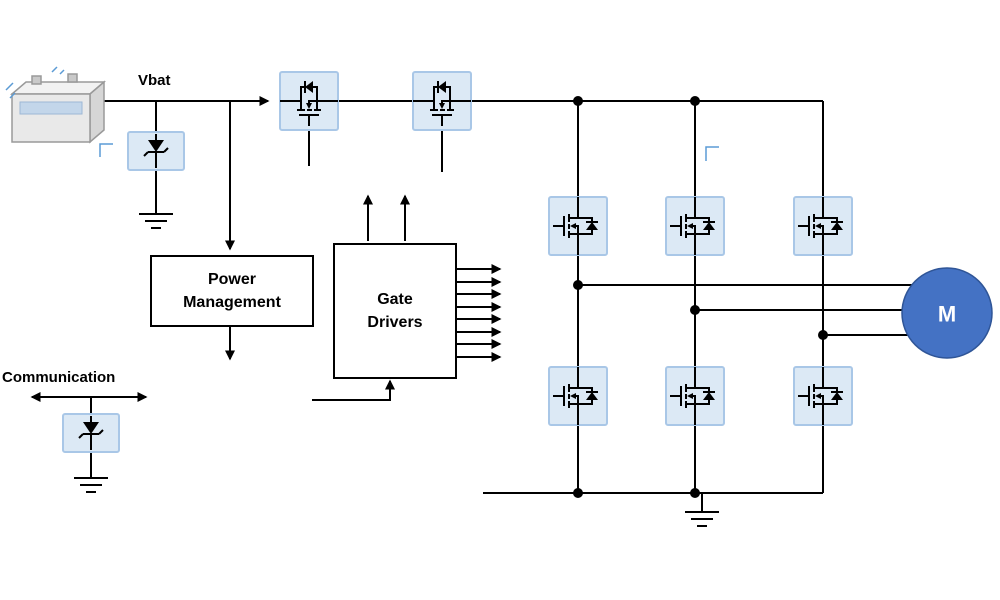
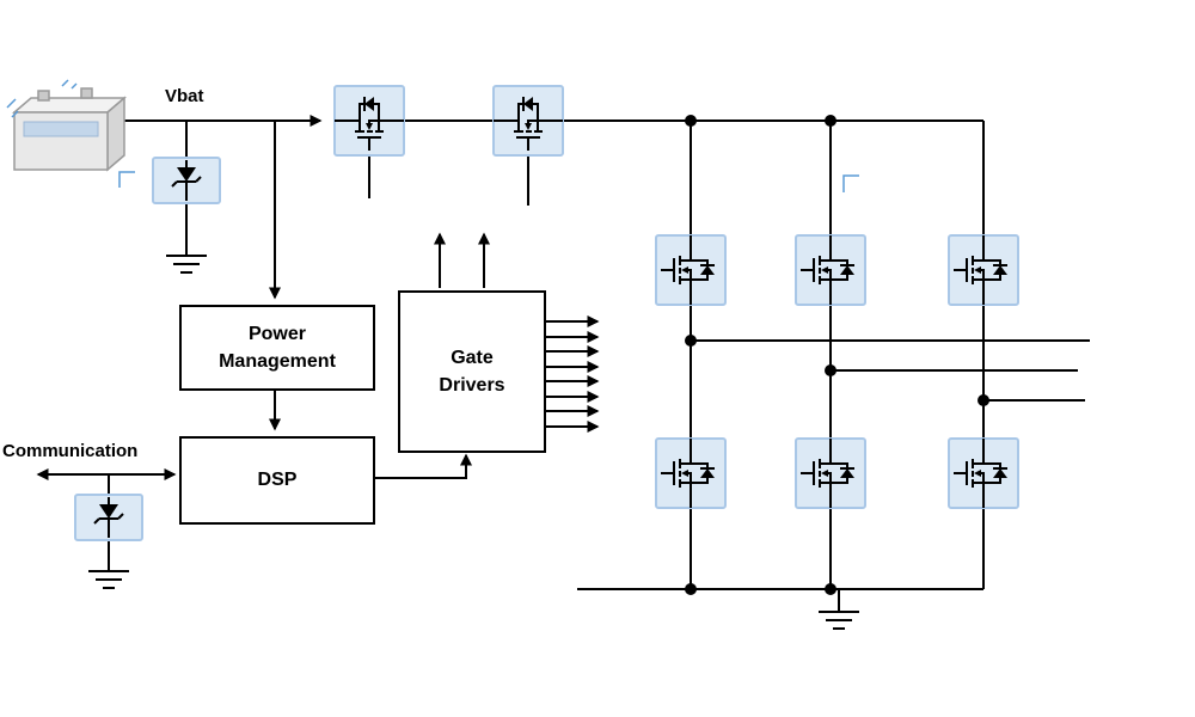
- M
  Vbat
  Communication
  Power Management
+ DSP
  Gate Drivers
